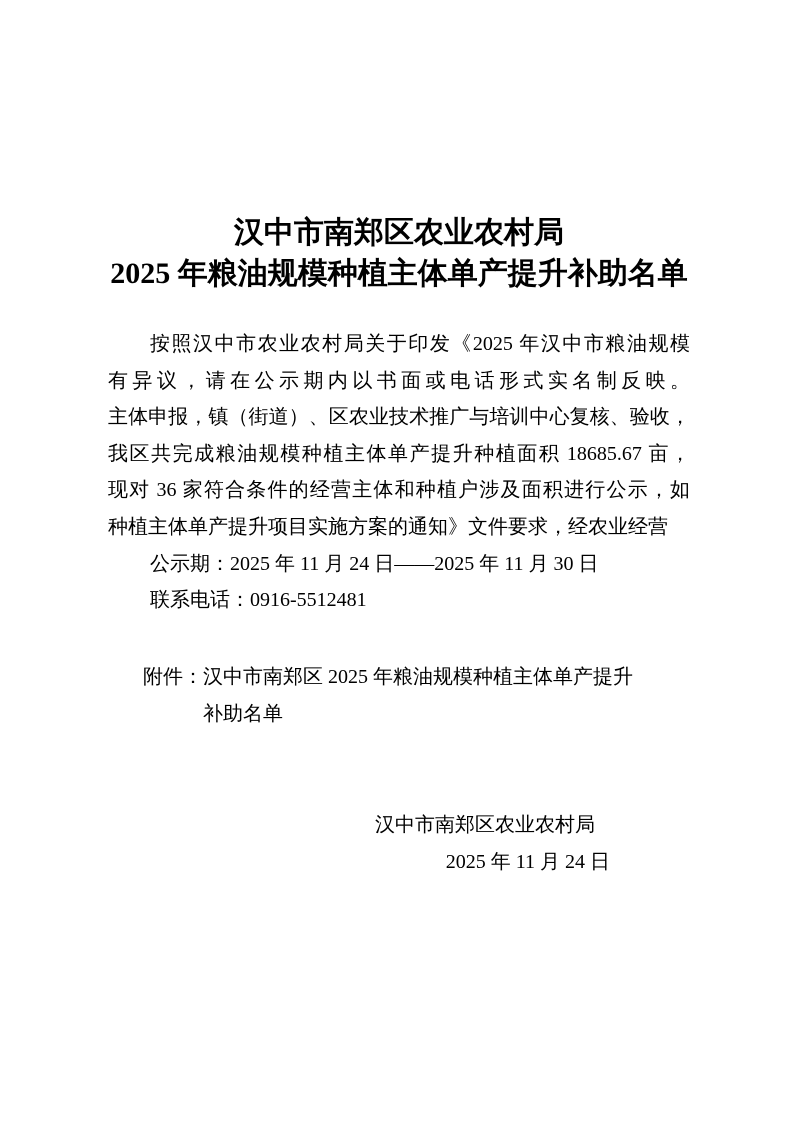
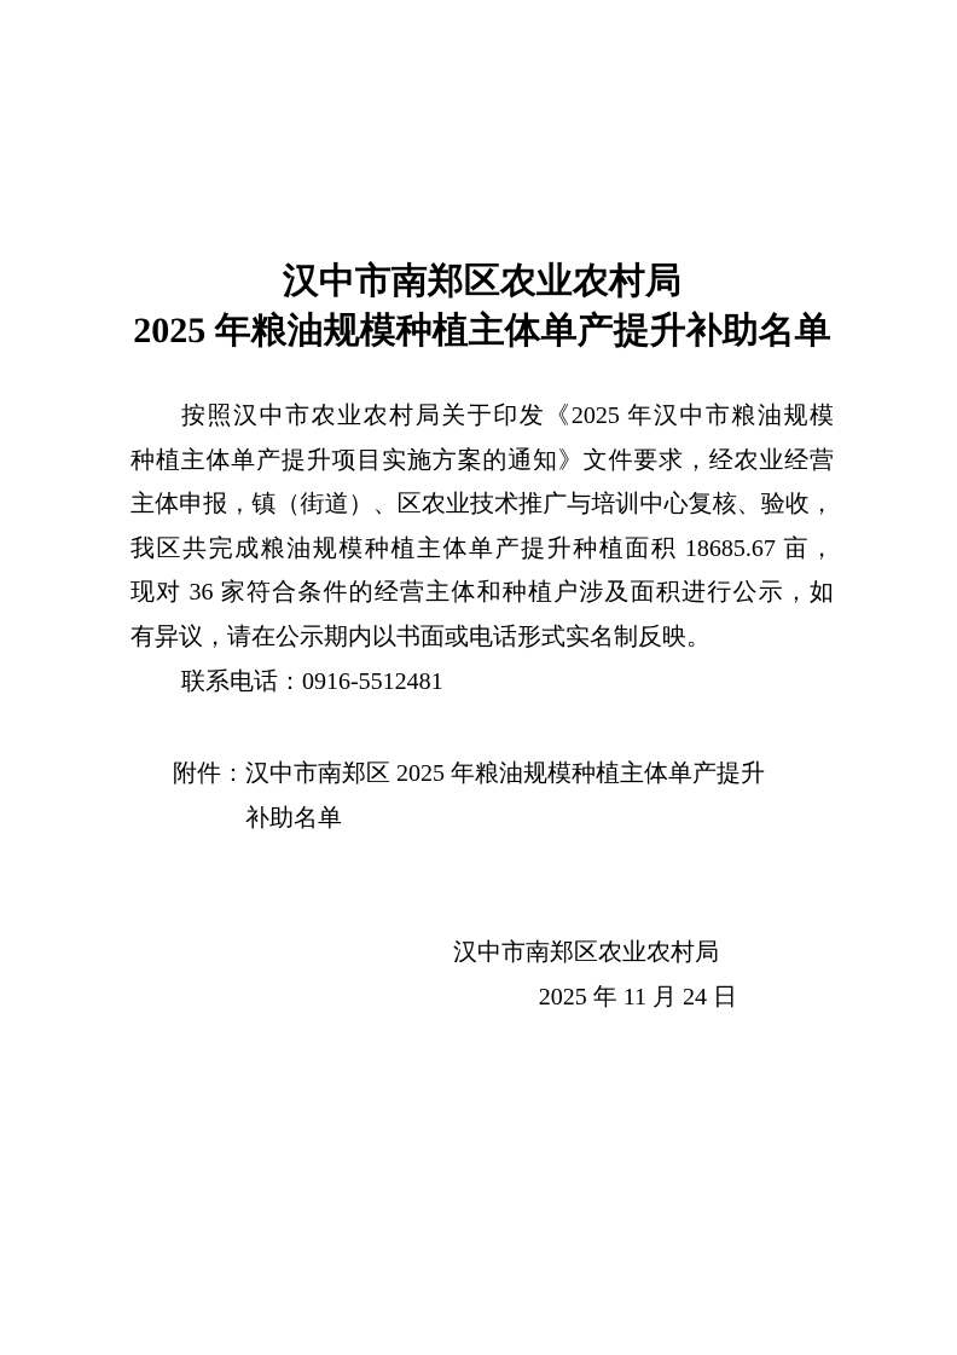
  汉中市南郑区农业农村局
  2025 年粮油规模种植主体单产提升补助名单
  按照汉中市农业农村局关于印发《2025 年汉中市粮油规模
- 有异议，请在公示期内以书面或电话形式实名制反映。
+ 种植主体单产提升项目实施方案的通知》文件要求，经农业经营
  主体申报，镇（街道）、区农业技术推广与培训中心复核、验收，
  我区共完成粮油规模种植主体单产提升种植面积 18685.67 亩，
  现对 36 家符合条件的经营主体和种植户涉及面积进行公示，如
- 种植主体单产提升项目实施方案的通知》文件要求，经农业经营
+ 有异议，请在公示期内以书面或电话形式实名制反映。
- 公示期：2025 年 11 月 24 日——2025 年 11 月 30 日
  联系电话：0916-5512481
  附件：
  汉中市南郑区 2025 年粮油规模种植主体单产提升
  补助名单
  汉中市南郑区农业农村局
  2025 年 11 月 24 日
